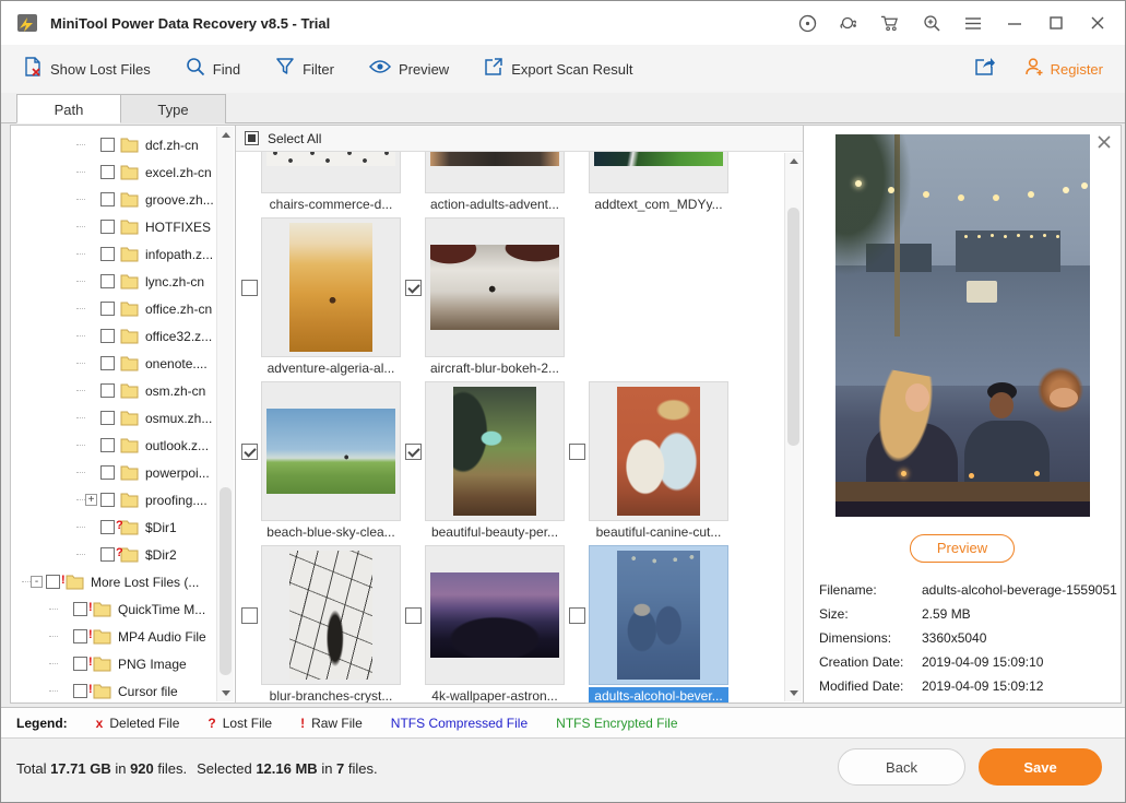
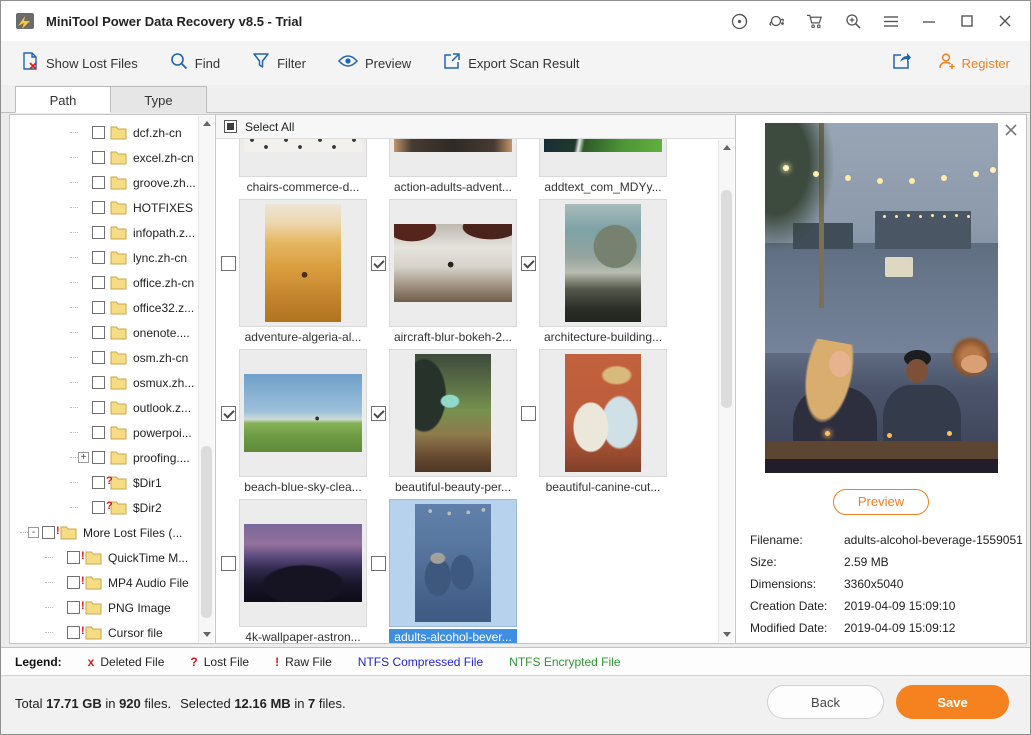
  MiniTool Power Data Recovery v8.5 - Trial
  Show Lost Files
  Find
  Filter
  Preview
  Export Scan Result
  Register
  Path
  Type
  dcf.zh-cn
  excel.zh-cn
  groove.zh...
  HOTFIXES
  infopath.z...
  lync.zh-cn
  office.zh-cn
  office32.z...
  onenote....
  osm.zh-cn
  osmux.zh...
  outlook.z...
  powerpoi...
  +
  proofing....
  ?
  $Dir1
  ?
  $Dir2
  -
  !
  More Lost Files (...
  !
  QuickTime M...
  !
  MP4 Audio File
  !
  PNG Image
  !
  Cursor file
  Select All
  chairs-commerce-d...
  action-adults-advent...
  addtext_com_MDYy...
  adventure-algeria-al...
  aircraft-blur-bokeh-2...
+ architecture-building...
  beach-blue-sky-clea...
  beautiful-beauty-per...
  beautiful-canine-cut...
- blur-branches-cryst...
  4k-wallpaper-astron...
  adults-alcohol-bever...
  Preview
  Filename:
  adults-alcohol-beverage-1559051
  Size:
  2.59 MB
  Dimensions:
  3360x5040
  Creation Date:
  2019-04-09 15:09:10
  Modified Date:
  2019-04-09 15:09:12
  Legend:
  x
  Deleted File
  ?
  Lost File
  !
  Raw File
  NTFS Compressed File
  NTFS Encrypted File
  Total 17.71 GB in 920 files. Selected 12.16 MB in 7 files.
  Back
  Save
